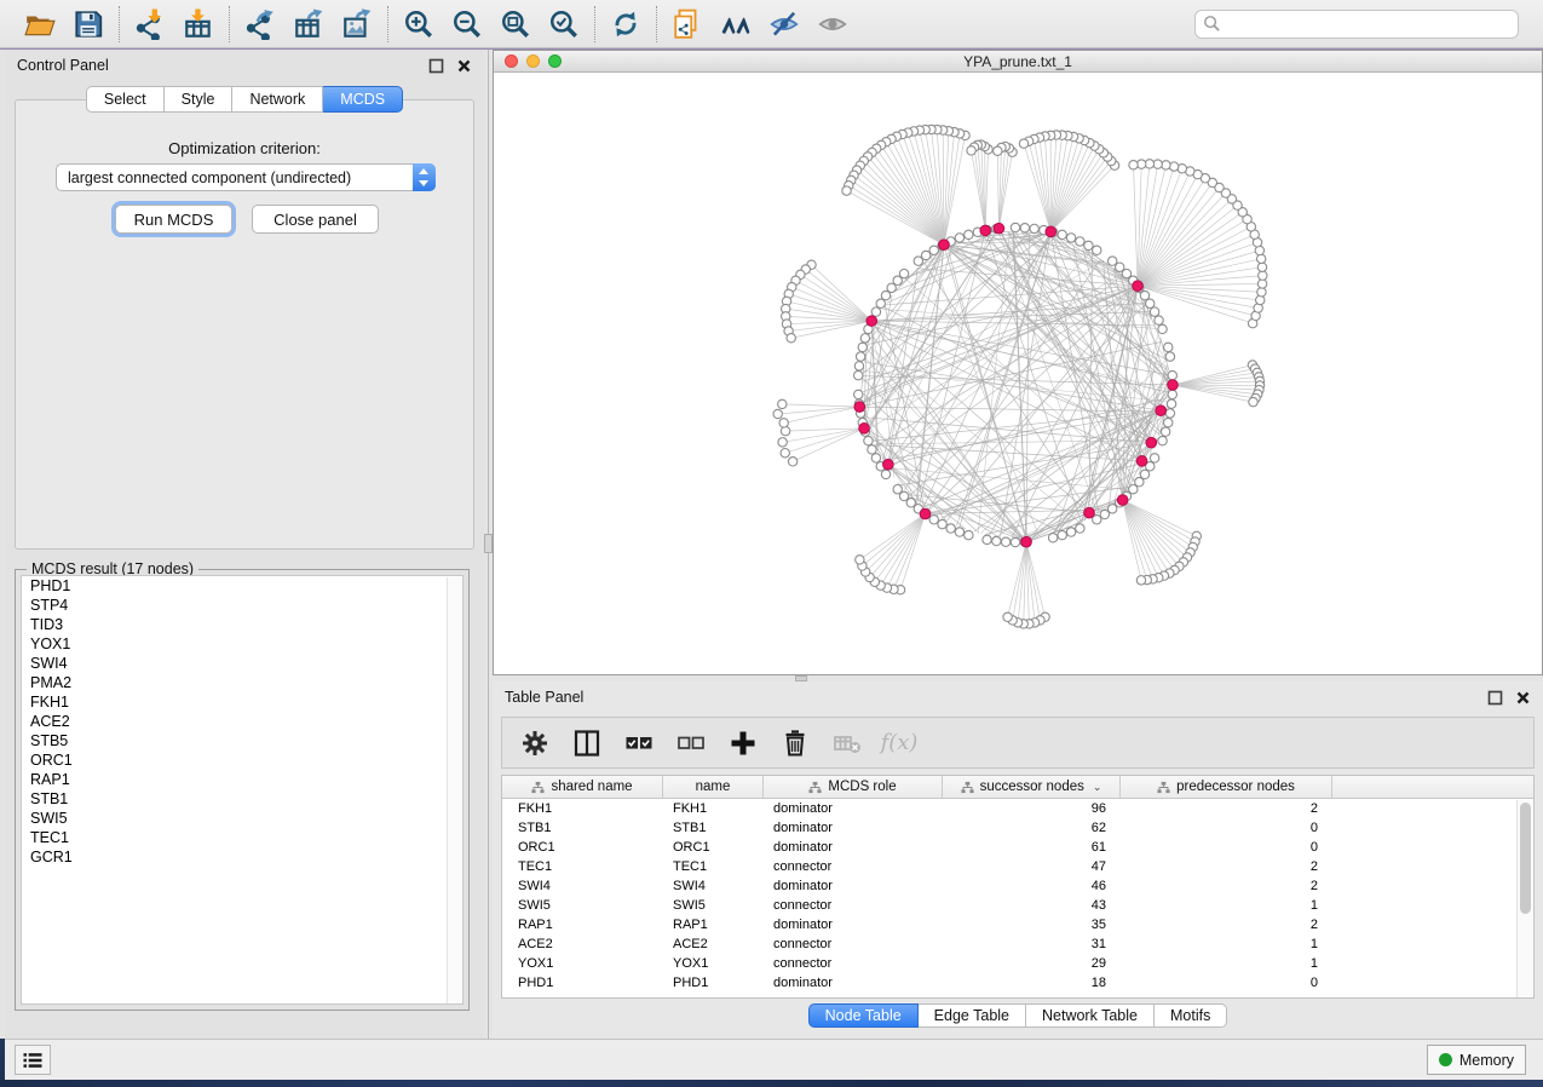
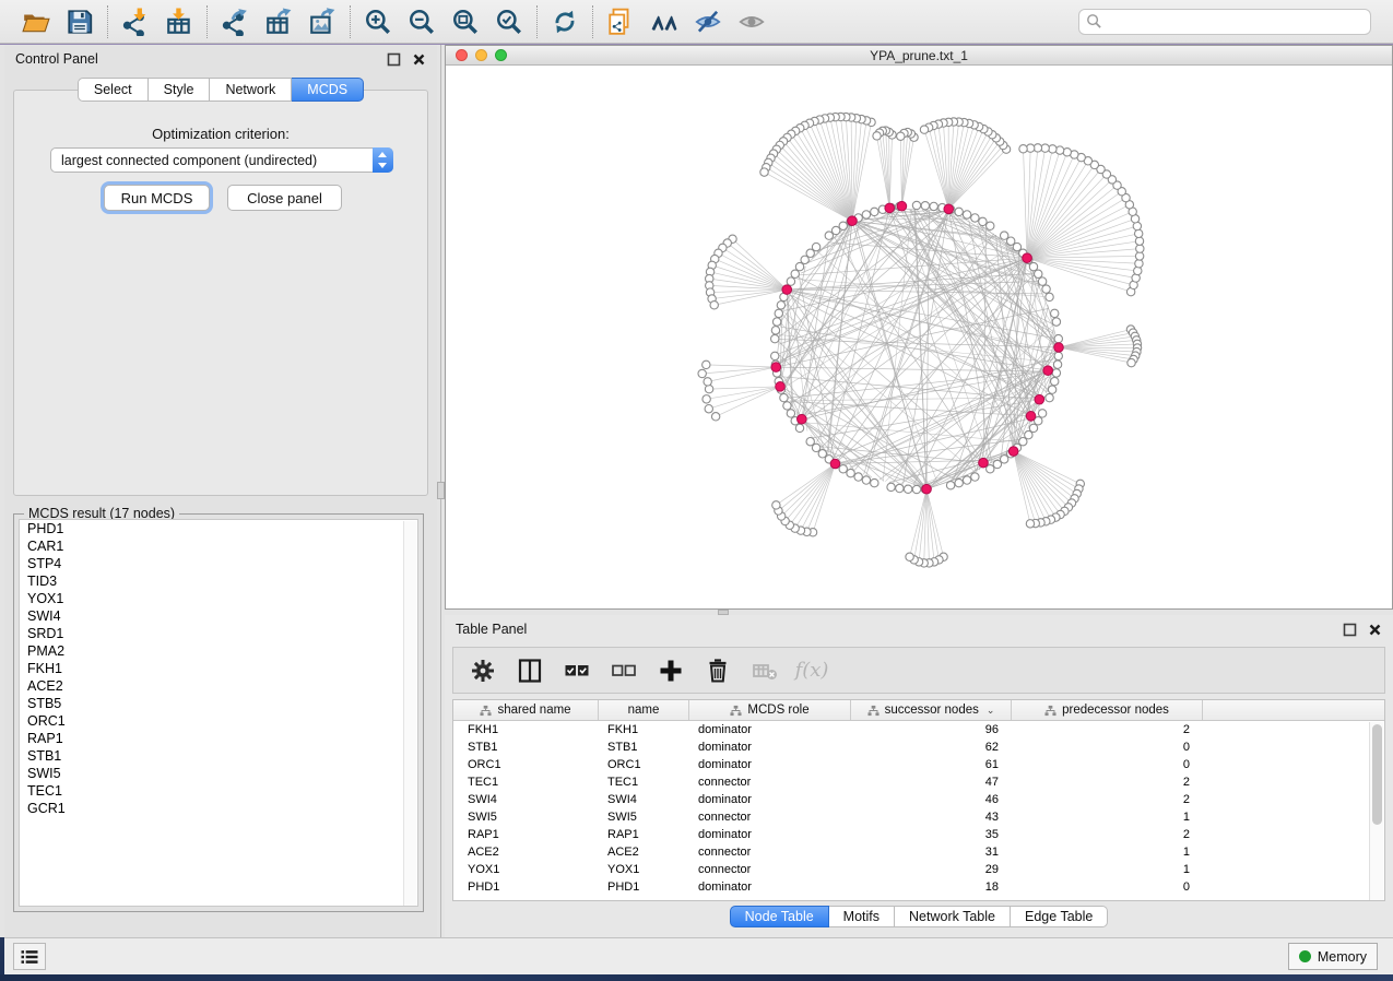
  Control Panel
  Select
  Style
  Network
  MCDS
  Optimization criterion:
  largest connected component (undirected)
  Run MCDS
  Close panel
  MCDS result (17 nodes)
  PHD1
+ CAR1
  STP4
  TID3
  YOX1
  SWI4
+ SRD1
  PMA2
  FKH1
  ACE2
  STB5
  ORC1
  RAP1
  STB1
  SWI5
  TEC1
  GCR1
  YPA_prune.txt_1
  Table Panel
  f(x)
  shared name
  name
  MCDS role
  successor nodes
  ⌄
  predecessor nodes
  FKH1
  FKH1
  dominator
  96
  2
  STB1
  STB1
  dominator
  62
  0
  ORC1
  ORC1
  dominator
  61
  0
  TEC1
  TEC1
  connector
  47
  2
  SWI4
  SWI4
  dominator
  46
  2
  SWI5
  SWI5
  connector
  43
  1
  RAP1
  RAP1
  dominator
  35
  2
  ACE2
  ACE2
  connector
  31
  1
  YOX1
  YOX1
  connector
  29
  1
  PHD1
  PHD1
  dominator
  18
  0
  Node Table
- Edge Table
+ Motifs
  Network Table
- Motifs
+ Edge Table
  Memory
